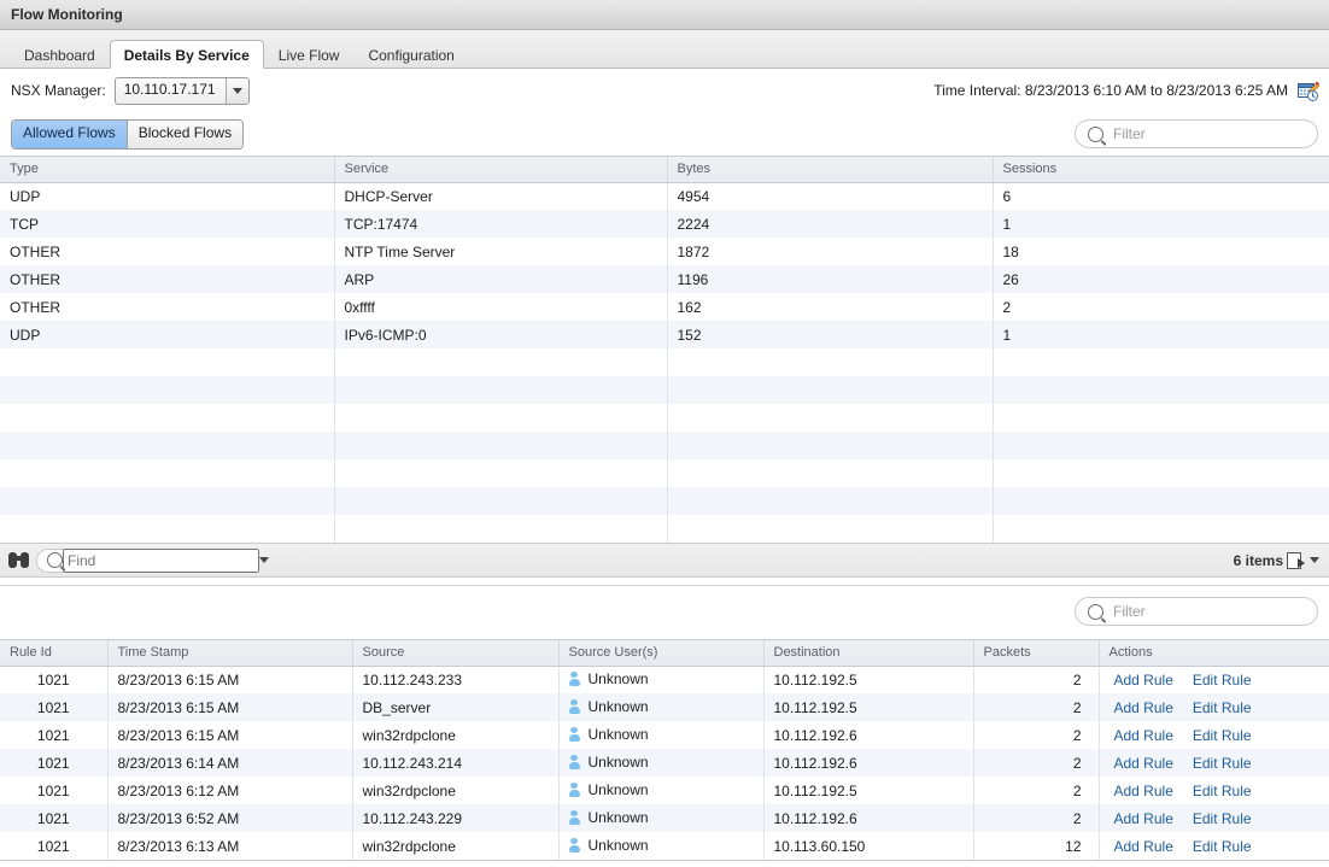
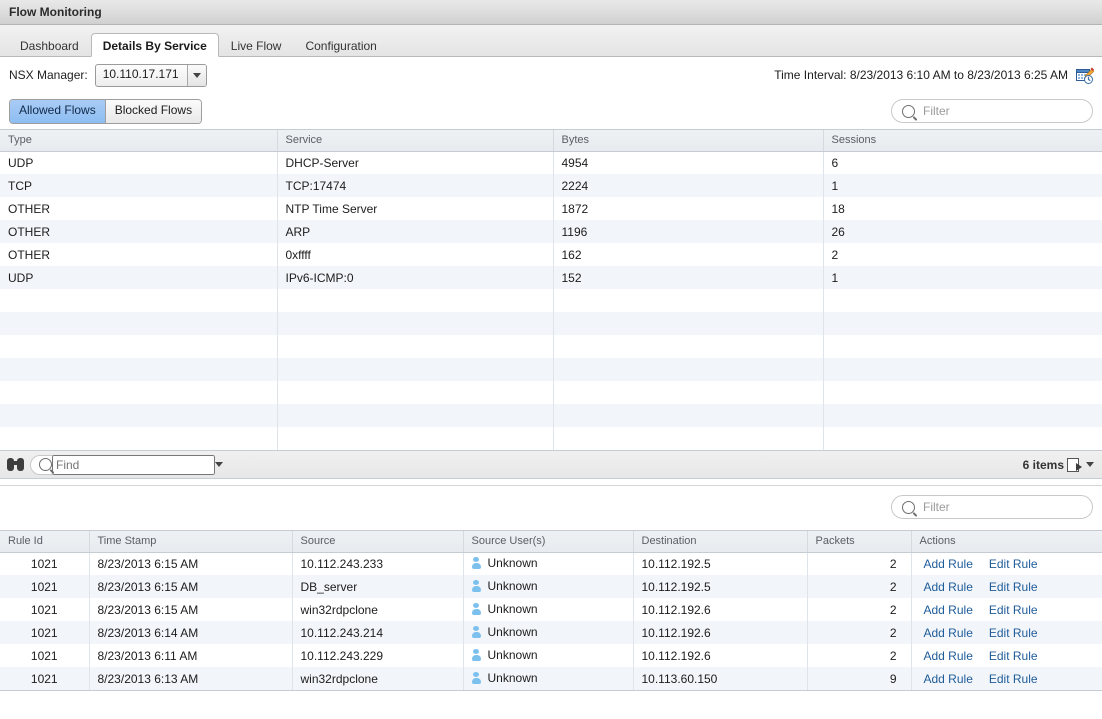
  Flow Monitoring
  Dashboard
  Details By Service
  Live Flow
  Configuration
  NSX Manager:
  10.110.17.171
  Time Interval: 8/23/2013 6:10 AM to 8/23/2013 6:25 AM
  Allowed Flows
  Blocked Flows
  Filter
  Type	Service	Bytes	Sessions
  UDP	DHCP-Server	4954	6
  TCP	TCP:17474	2224	1
  OTHER	NTP Time Server	1872	18
  OTHER	ARP	1196	26
  OTHER	0xffff	162	2
  UDP	IPv6-ICMP:0	152	1
  Find
  6 items
  Filter
  Rule Id	Time Stamp	Source	Source User(s)	Destination	Packets	Actions
  1021	8/23/2013 6:15 AM	10.112.243.233	Unknown	10.112.192.5	2	Add Rule Edit Rule
  1021	8/23/2013 6:15 AM	DB_server	Unknown	10.112.192.5	2	Add Rule Edit Rule
  1021	8/23/2013 6:15 AM	win32rdpclone	Unknown	10.112.192.6	2	Add Rule Edit Rule
  1021	8/23/2013 6:14 AM	10.112.243.214	Unknown	10.112.192.6	2	Add Rule Edit Rule
- 1021	8/23/2013 6:12 AM	win32rdpclone	Unknown	10.112.192.5	2	Add Rule Edit Rule
- 1021	8/23/2013 6:52 AM	10.112.243.229	Unknown	10.112.192.6	2	Add Rule Edit Rule
+ 1021	8/23/2013 6:11 AM	10.112.243.229	Unknown	10.112.192.6	2	Add Rule Edit Rule
- 1021	8/23/2013 6:13 AM	win32rdpclone	Unknown	10.113.60.150	12	Add Rule Edit Rule
+ 1021	8/23/2013 6:13 AM	win32rdpclone	Unknown	10.113.60.150	9	Add Rule Edit Rule
